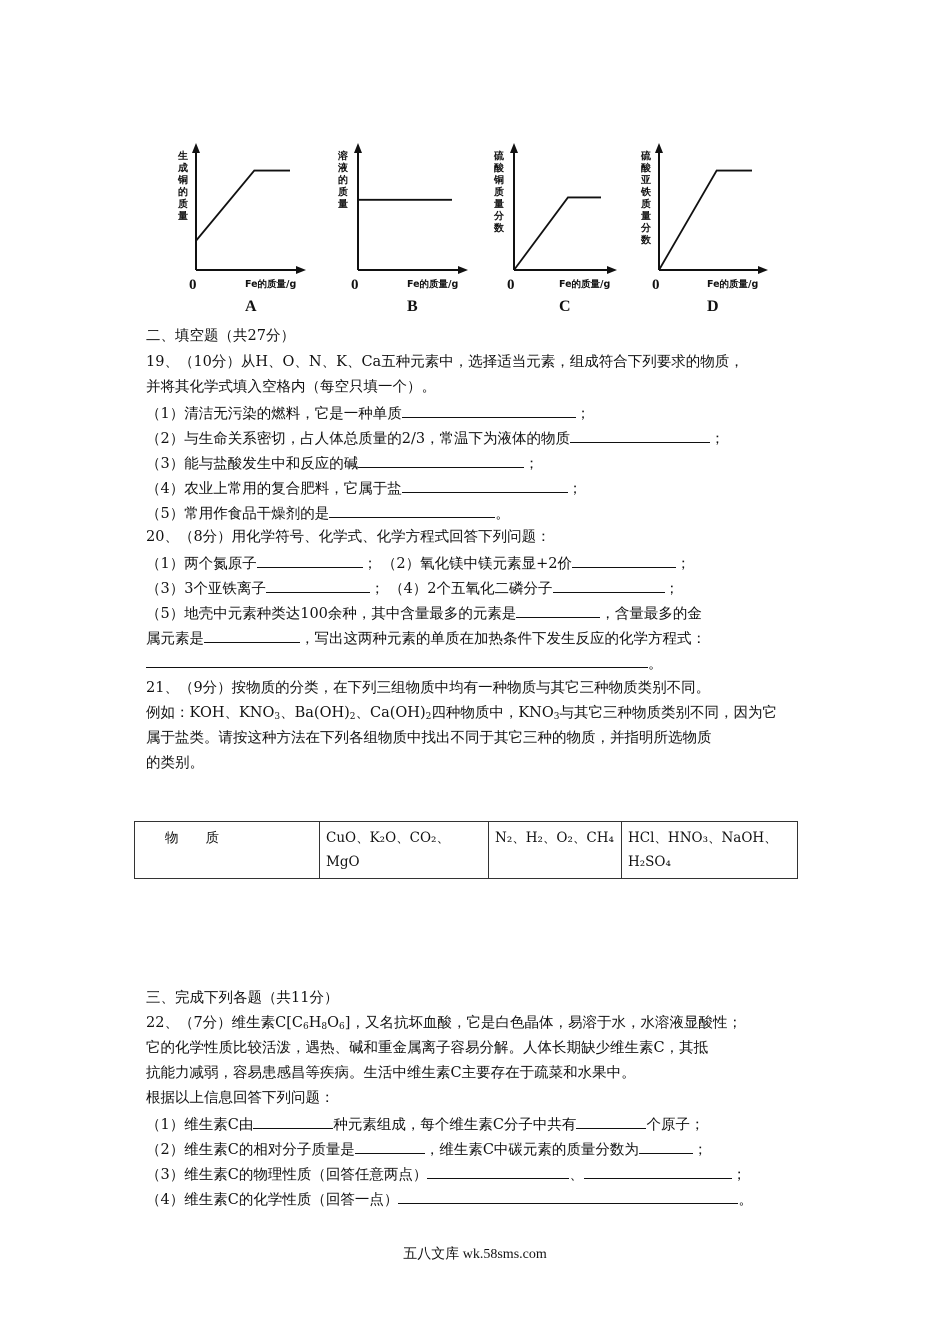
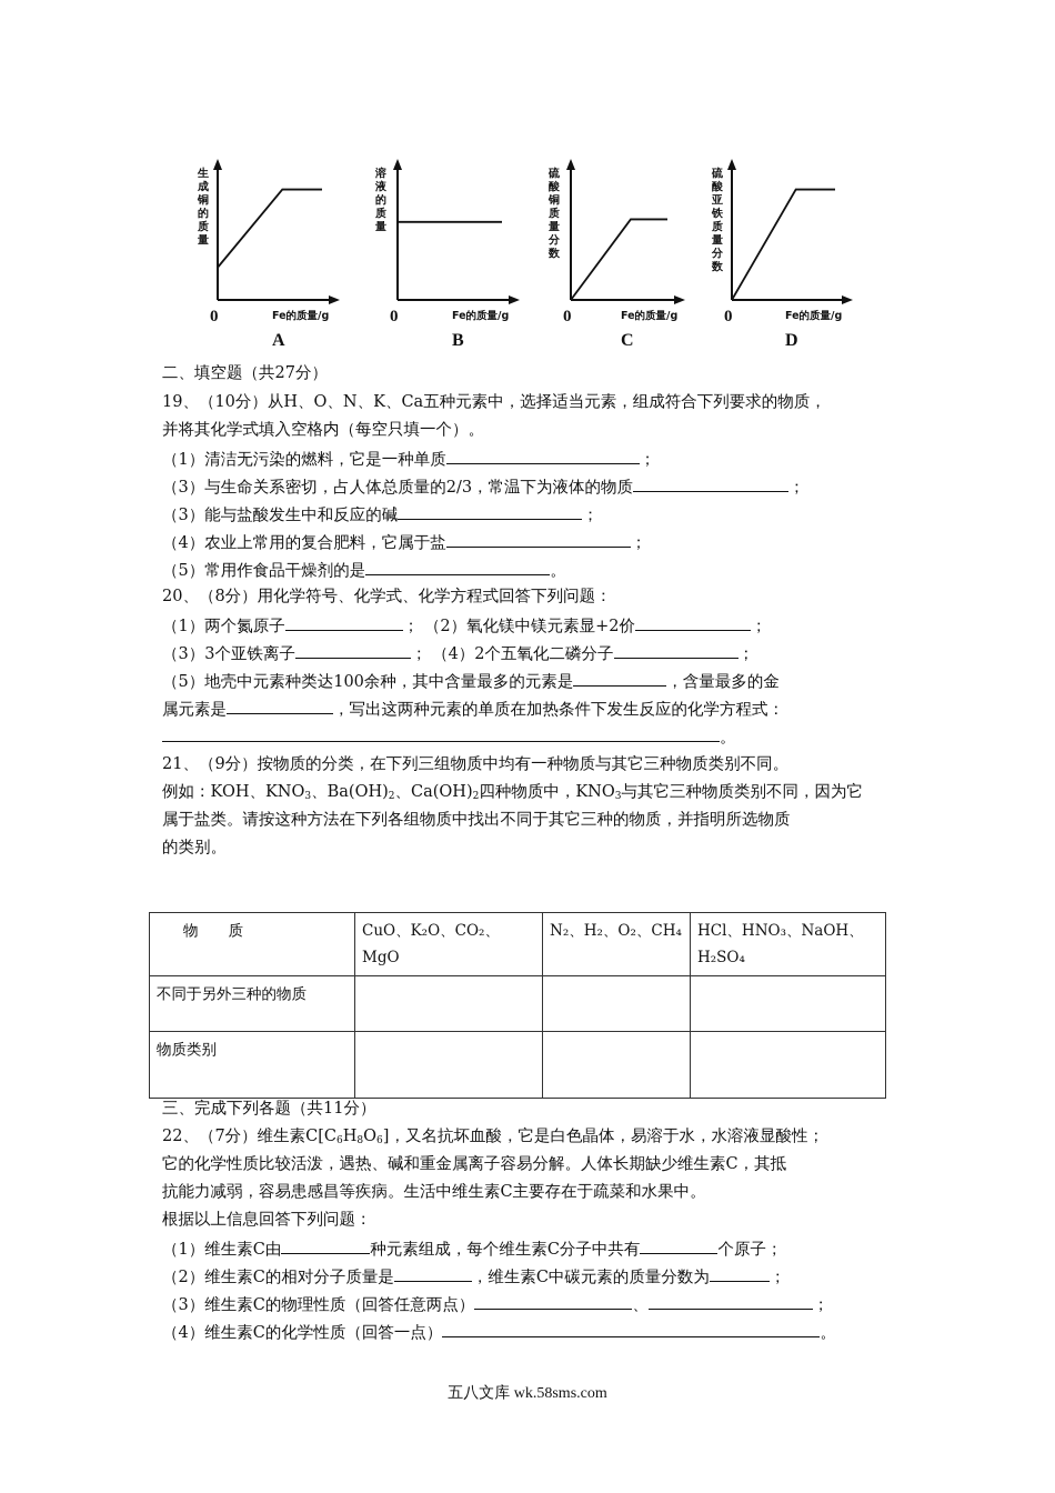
  生成铜的质量
  Fe的质量/g
  0
  A
  溶液的质量
  Fe的质量/g
  0
  B
  硫酸铜质量分数
  Fe的质量/g
  0
  C
  硫酸亚铁质量分数
  Fe的质量/g
  0
  D
  二、填空题（共27分）
  19、（10分）从H、O、N、K、Ca五种元素中，选择适当元素，组成符合下列要求的物质，
  并将其化学式填入空格内（每空只填一个）。
  （1）清洁无污染的燃料，它是一种单质 ；
- （2）与生命关系密切，占人体总质量的2/3，常温下为液体的物质 ；
+ （3）与生命关系密切，占人体总质量的2/3，常温下为液体的物质 ；
  （3）能与盐酸发生中和反应的碱 ；
  （4）农业上常用的复合肥料，它属于盐 ；
  （5）常用作食品干燥剂的是 。
  20、（8分）用化学符号、化学式、化学方程式回答下列问题：
  （1）两个氮原子 ； （2）氧化镁中镁元素显+2价 ；
  （3）3个亚铁离子 ； （4）2个五氧化二磷分子 ；
  （5）地壳中元素种类达100余种，其中含量最多的元素是 ，含量最多的金
  属元素是 ，写出这两种元素的单质在加热条件下发生反应的化学方程式：
  。
  21、（9分）按物质的分类，在下列三组物质中均有一种物质与其它三种物质类别不同。
  例如：KOH、KNO3、Ba(OH)2、Ca(OH)2四种物质中，KNO3与其它三种物质类别不同，因为它
  属于盐类。请按这种方法在下列各组物质中找出不同于其它三种的物质，并指明所选物质
  的类别。
  物 质	CuO、K₂O、CO₂、MgO	N₂、H₂、O₂、CH₄	HCl、HNO₃、NaOH、H₂SO₄
+ 不同于另外三种的物质
+ 物质类别
  三、完成下列各题（共11分）
  22、（7分）维生素C[C6H8O6]，又名抗坏血酸，它是白色晶体，易溶于水，水溶液显酸性；
  它的化学性质比较活泼，遇热、碱和重金属离子容易分解。人体长期缺少维生素C，其抵
  抗能力减弱，容易患感昌等疾病。生活中维生素C主要存在于疏菜和水果中。
  根据以上信息回答下列问题：
  （1）维生素C由 种元素组成，每个维生素C分子中共有 个原子；
  （2）维生素C的相对分子质量是 ，维生素C中碳元素的质量分数为 ；
  （3）维生素C的物理性质（回答任意两点） 、 ；
  （4）维生素C的化学性质（回答一点） 。
  五八文库 wk.58sms.com
